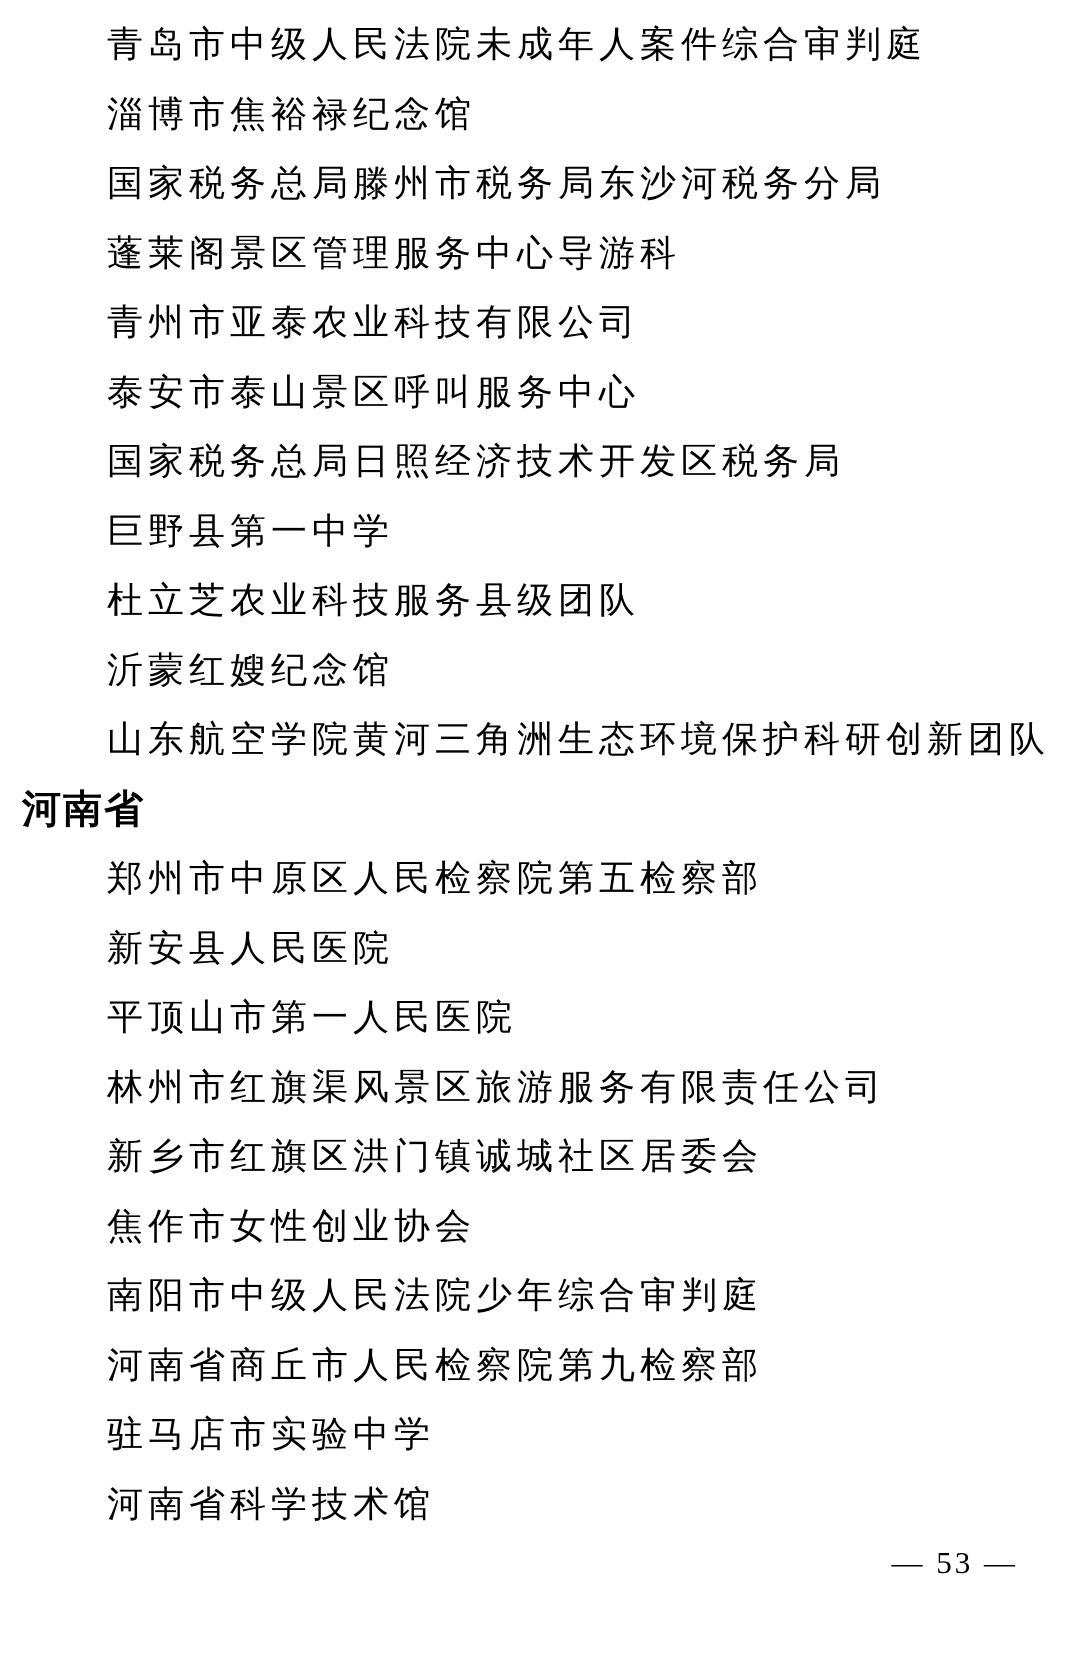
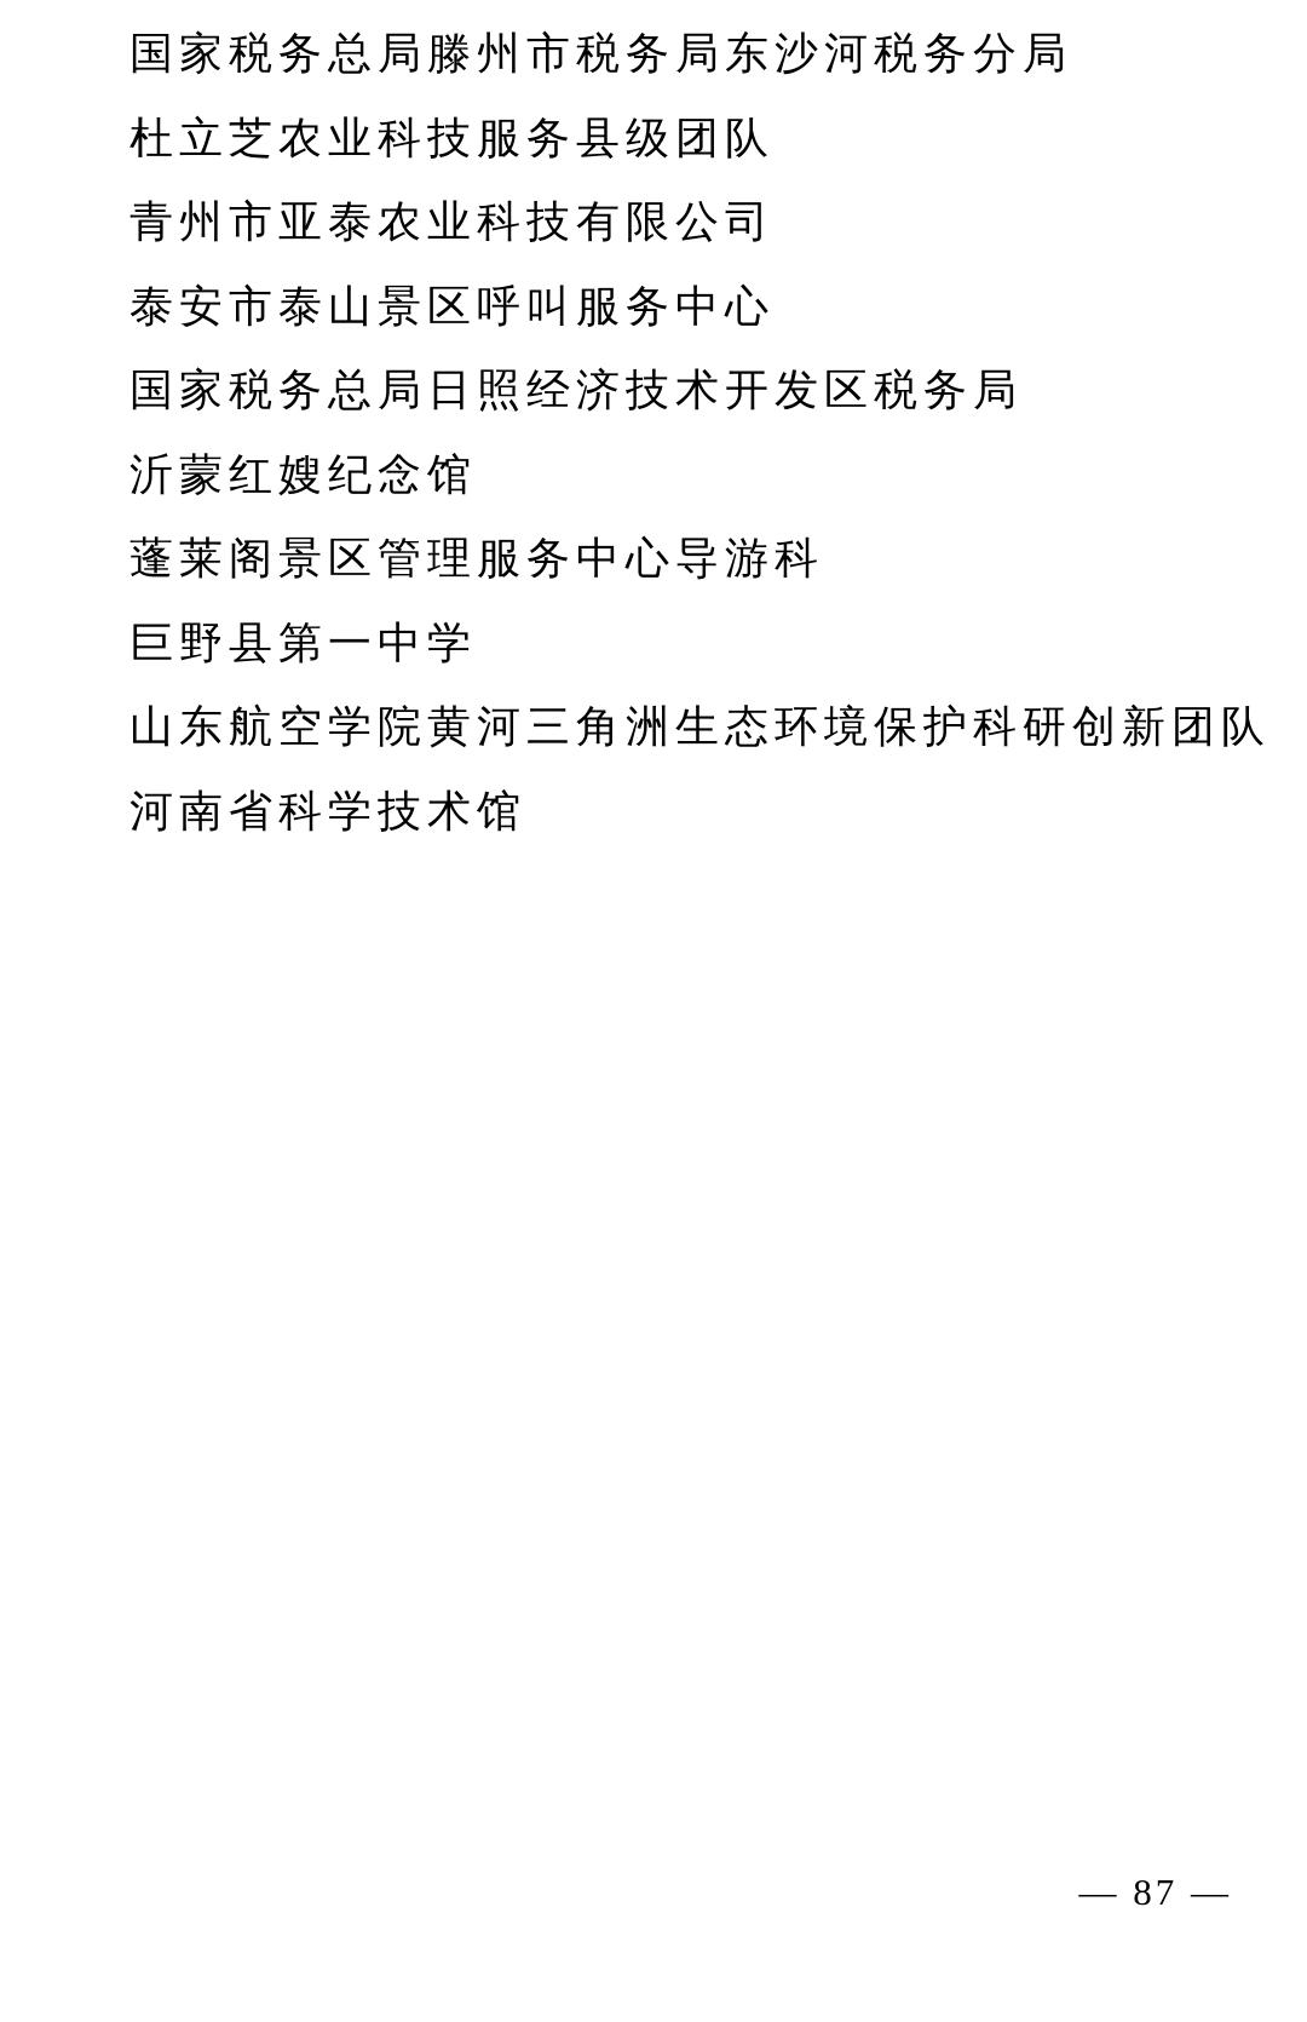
- 青岛市中级人民法院未成年人案件综合审判庭
- 淄博市焦裕禄纪念馆
  国家税务总局滕州市税务局东沙河税务分局
- 蓬莱阁景区管理服务中心导游科
+ 杜立芝农业科技服务县级团队
  青州市亚泰农业科技有限公司
  泰安市泰山景区呼叫服务中心
  国家税务总局日照经济技术开发区税务局
- 巨野县第一中学
+ 沂蒙红嫂纪念馆
- 杜立芝农业科技服务县级团队
+ 蓬莱阁景区管理服务中心导游科
- 沂蒙红嫂纪念馆
+ 巨野县第一中学
  山东航空学院黄河三角洲生态环境保护科研创新团队
- 河南省
- 郑州市中原区人民检察院第五检察部
- 新安县人民医院
- 平顶山市第一人民医院
- 林州市红旗渠风景区旅游服务有限责任公司
- 新乡市红旗区洪门镇诚城社区居委会
- 焦作市女性创业协会
- 南阳市中级人民法院少年综合审判庭
- 河南省商丘市人民检察院第九检察部
- 驻马店市实验中学
  河南省科学技术馆
- — 53 —
+ — 87 —
